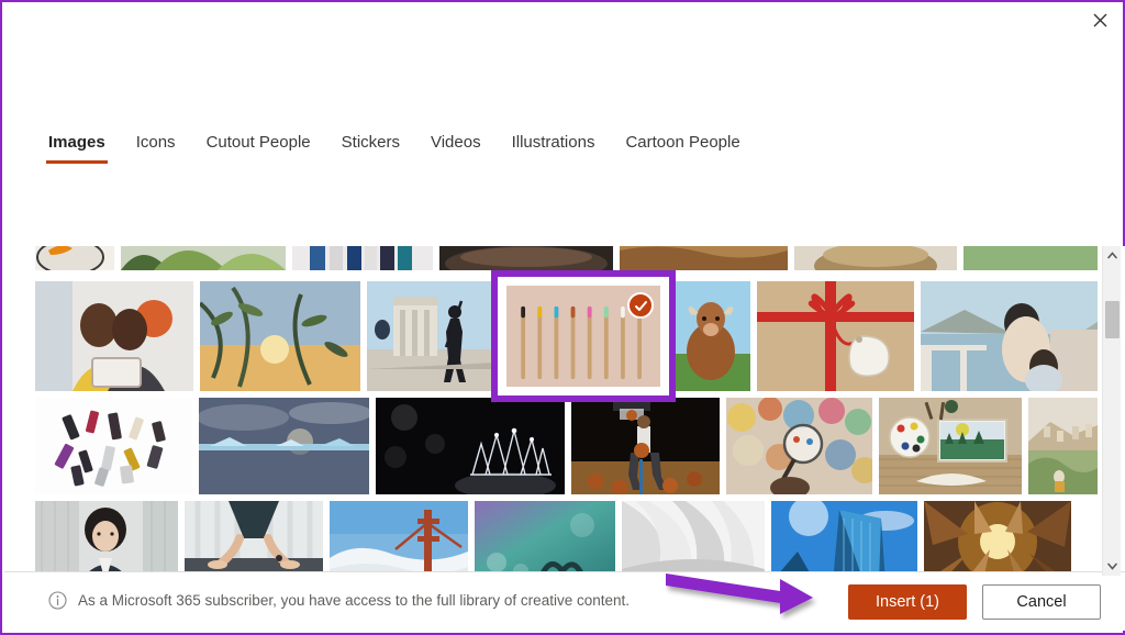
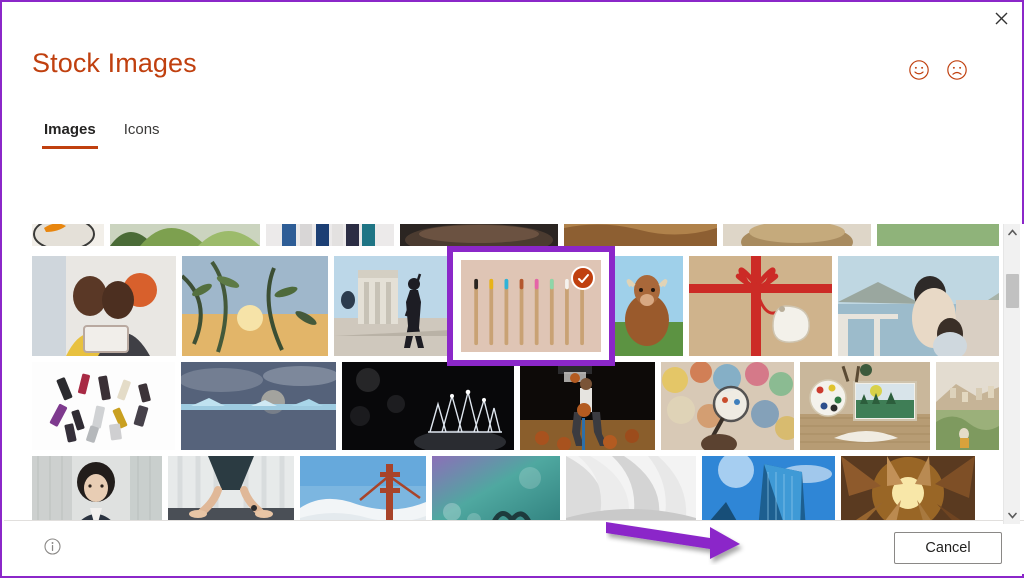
+ Stock Images
  Images
  Icons
- Cutout People
- Stickers
- Videos
- Illustrations
- Cartoon People
- As a Microsoft 365 subscriber, you have access to the full library of creative content.
- Insert (1)
  Cancel
